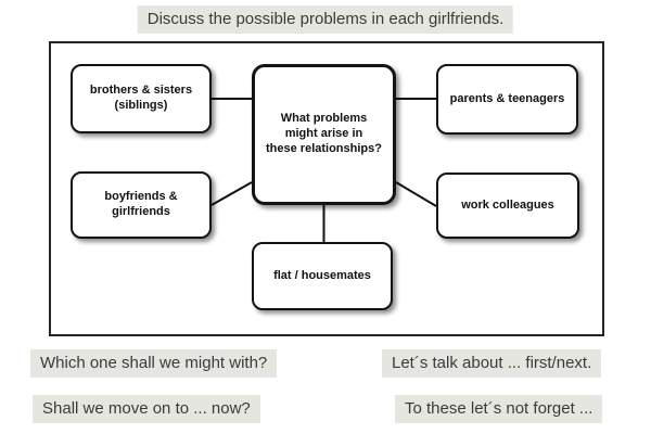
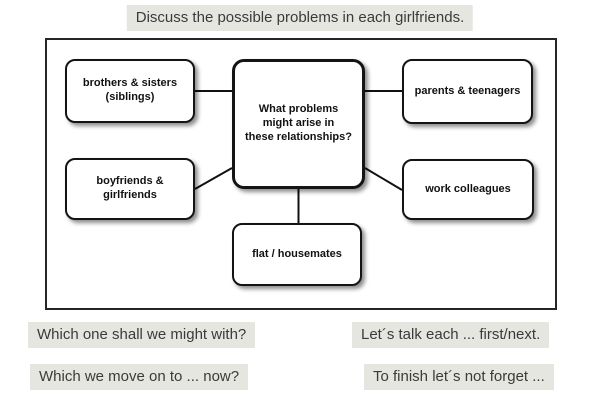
  Discuss the possible problems in each girlfriends.
  brothers & sisters
  (siblings)
  What problems
  might arise in
  these relationships?
  parents & teenagers
  boyfriends &
  girlfriends
  work colleagues
  flat / housemates
  Which one shall we might with?
- Let´s talk about ... first/next.
+ Let´s talk each ... first/next.
- Shall we move on to ... now?
+ Which we move on to ... now?
- To these let´s not forget ...
+ To finish let´s not forget ...
